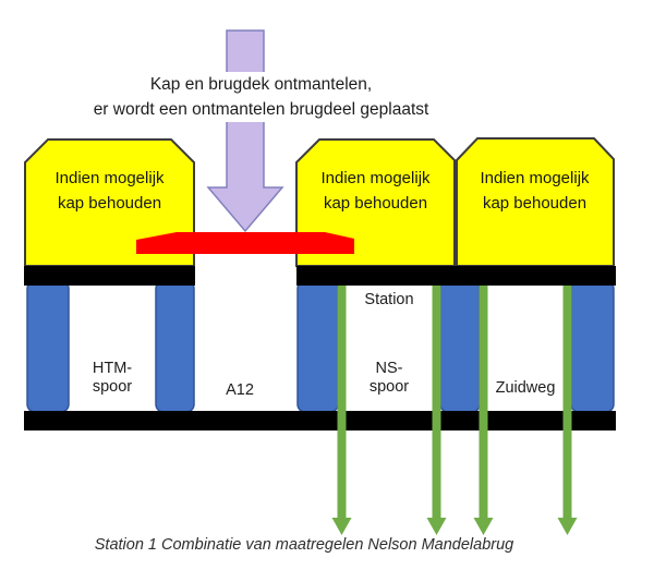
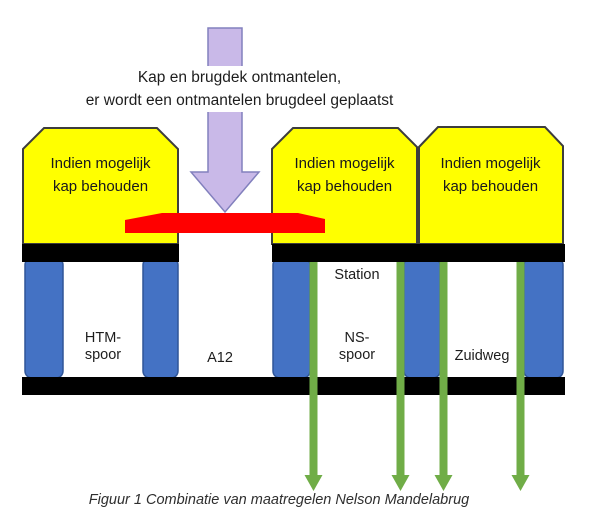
  Kap en brugdek ontmantelen,
  er wordt een ontmantelen brugdeel geplaatst
  Indien mogelijk
  kap behouden
  Indien mogelijk
  kap behouden
  Indien mogelijk
  kap behouden
  Station
  HTM-
  spoor
  A12
  NS-
  spoor
  Zuidweg
- Station 1 Combinatie van maatregelen Nelson Mandelabrug
+ Figuur 1 Combinatie van maatregelen Nelson Mandelabrug
